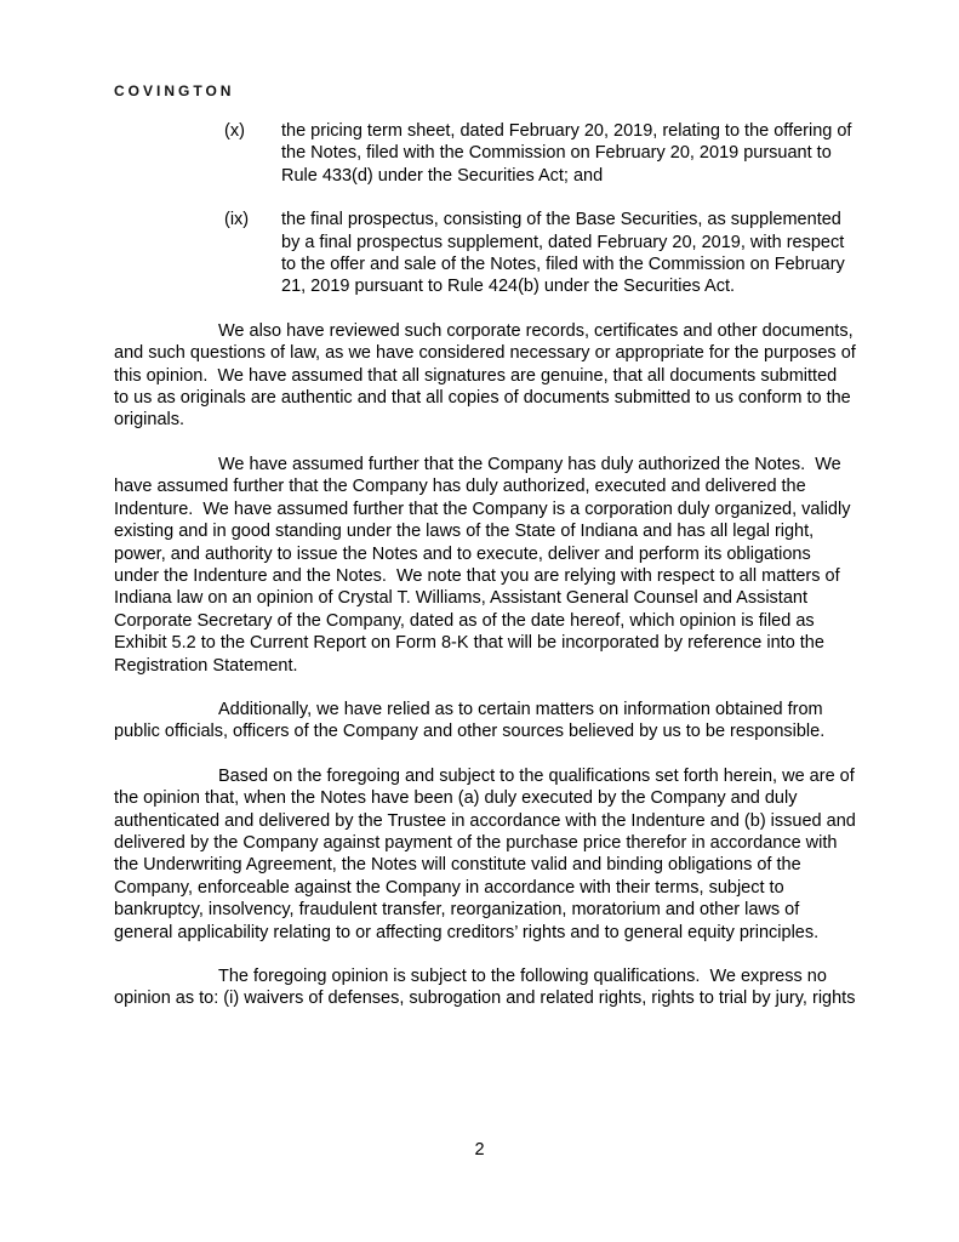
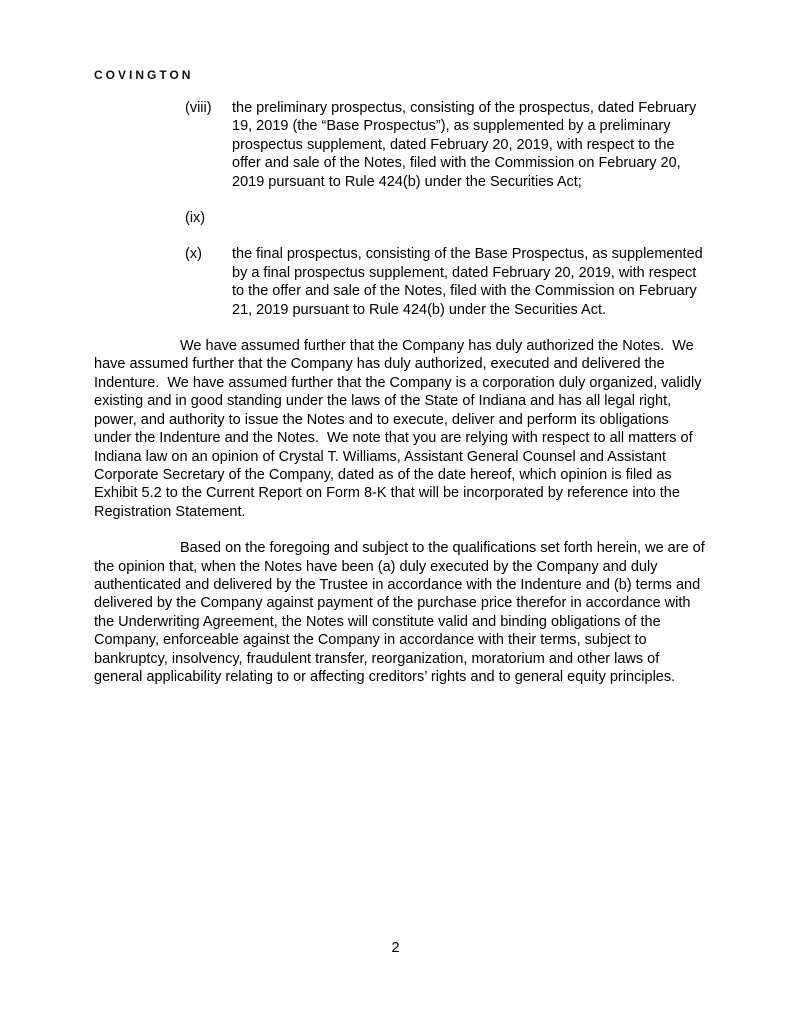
  COVINGTON
+ (viii)
+ the preliminary prospectus, consisting of the prospectus, dated February 19, 2019 (the “Base Prospectus”), as supplemented by a preliminary prospectus supplement, dated February 20, 2019, with respect to the offer and sale of the Notes, filed with the Commission on February 20, 2019 pursuant to Rule 424(b) under the Securities Act;
- (x)
+ (ix)
- the pricing term sheet, dated February 20, 2019, relating to the offering of the Notes, filed with the Commission on February 20, 2019 pursuant to Rule 433(d) under the Securities Act; and
- (ix)
+ (x)
- the final prospectus, consisting of the Base Securities, as supplemented by a final prospectus supplement, dated February 20, 2019, with respect to the offer and sale of the Notes, filed with the Commission on February 21, 2019 pursuant to Rule 424(b) under the Securities Act.
+ the final prospectus, consisting of the Base Prospectus, as supplemented by a final prospectus supplement, dated February 20, 2019, with respect to the offer and sale of the Notes, filed with the Commission on February 21, 2019 pursuant to Rule 424(b) under the Securities Act.
- We also have reviewed such corporate records, certificates and other documents, and such questions of law, as we have considered necessary or appropriate for the purposes of this opinion. We have assumed that all signatures are genuine, that all documents submitted to us as originals are authentic and that all copies of documents submitted to us conform to the originals.
  We have assumed further that the Company has duly authorized the Notes. We have assumed further that the Company has duly authorized, executed and delivered the Indenture. We have assumed further that the Company is a corporation duly organized, validly existing and in good standing under the laws of the State of Indiana and has all legal right, power, and authority to issue the Notes and to execute, deliver and perform its obligations under the Indenture and the Notes. We note that you are relying with respect to all matters of Indiana law on an opinion of Crystal T. Williams, Assistant General Counsel and Assistant Corporate Secretary of the Company, dated as of the date hereof, which opinion is filed as Exhibit 5.2 to the Current Report on Form 8-K that will be incorporated by reference into the Registration Statement.
- Additionally, we have relied as to certain matters on information obtained from public officials, officers of the Company and other sources believed by us to be responsible.
- Based on the foregoing and subject to the qualifications set forth herein, we are of the opinion that, when the Notes have been (a) duly executed by the Company and duly authenticated and delivered by the Trustee in accordance with the Indenture and (b) issued and delivered by the Company against payment of the purchase price therefor in accordance with the Underwriting Agreement, the Notes will constitute valid and binding obligations of the Company, enforceable against the Company in accordance with their terms, subject to bankruptcy, insolvency, fraudulent transfer, reorganization, moratorium and other laws of general applicability relating to or affecting creditors’ rights and to general equity principles.
+ Based on the foregoing and subject to the qualifications set forth herein, we are of the opinion that, when the Notes have been (a) duly executed by the Company and duly authenticated and delivered by the Trustee in accordance with the Indenture and (b) terms and delivered by the Company against payment of the purchase price therefor in accordance with the Underwriting Agreement, the Notes will constitute valid and binding obligations of the Company, enforceable against the Company in accordance with their terms, subject to bankruptcy, insolvency, fraudulent transfer, reorganization, moratorium and other laws of general applicability relating to or affecting creditors’ rights and to general equity principles.
- The foregoing opinion is subject to the following qualifications. We express no opinion as to: (i) waivers of defenses, subrogation and related rights, rights to trial by jury, rights
  2
